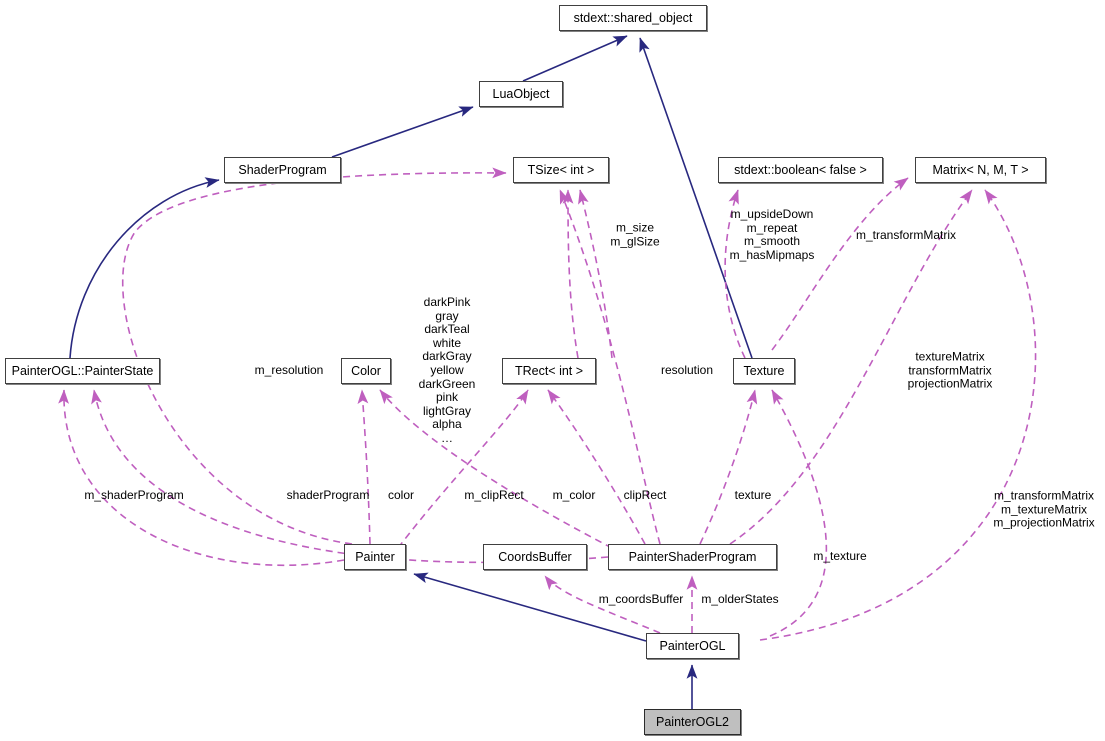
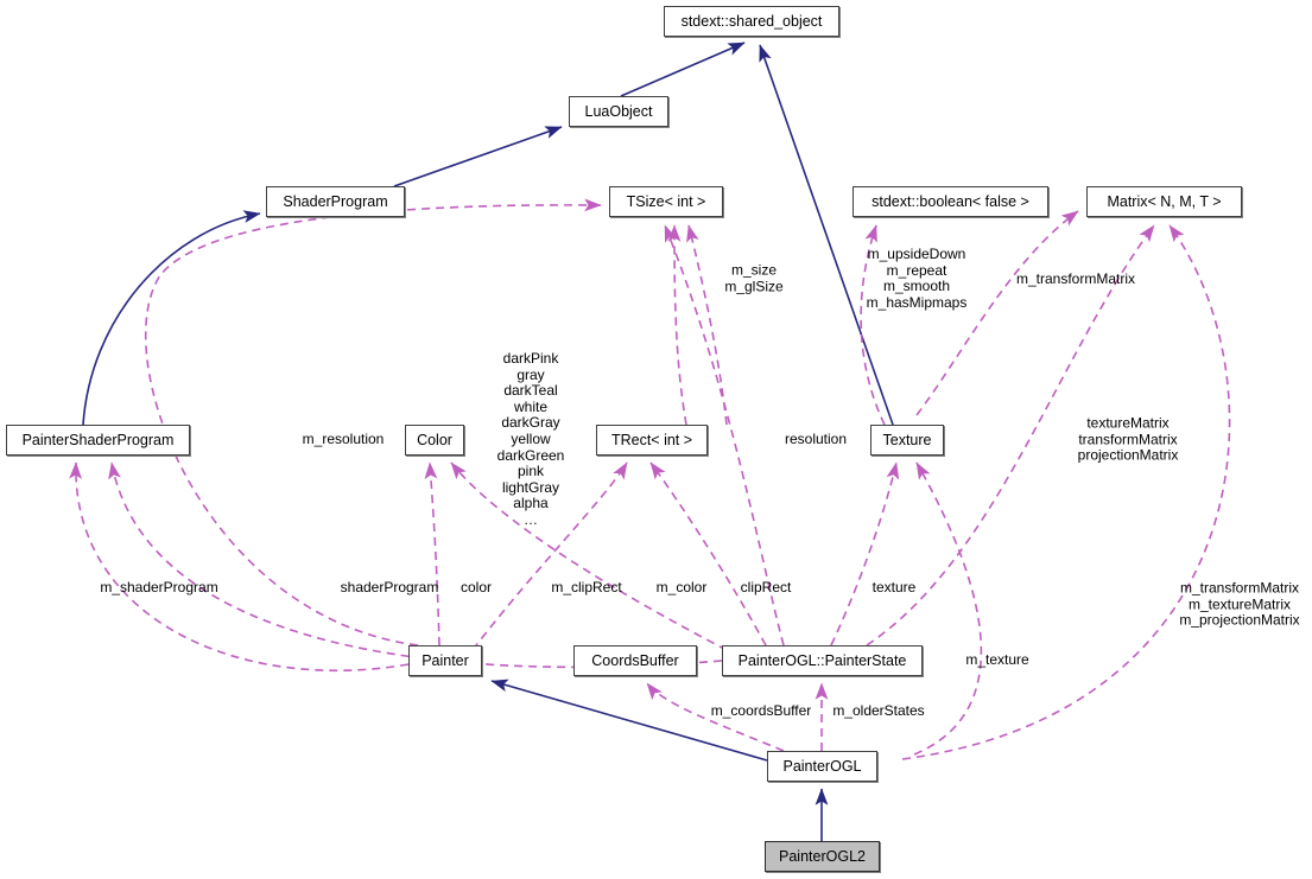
  stdext::shared_object
  LuaObject
  ShaderProgram
  TSize< int >
  stdext::boolean< false >
  Matrix< N, M, T >
- PainterOGL::PainterState
+ PainterShaderProgram
  Color
  TRect< int >
  Texture
  Painter
  CoordsBuffer
- PainterShaderProgram
+ PainterOGL::PainterState
  PainterOGL
  PainterOGL2
  m_size
  m_glSize
  m_upsideDown
  m_repeat
  m_smooth
  m_hasMipmaps
  m_transformMatrix
  darkPink
  gray
  darkTeal
  white
  darkGray
  yellow
  darkGreen
  pink
  lightGray
  alpha
  …
  m_resolution
  resolution
  textureMatrix
  transformMatrix
  projectionMatrix
  m_shaderProgram
  shaderProgram
  color
  m_clipRect
  m_color
  clipRect
  texture
  m_transformMatrix
  m_textureMatrix
  m_projectionMatrix
  m_texture
  m_coordsBuffer
  m_olderStates
